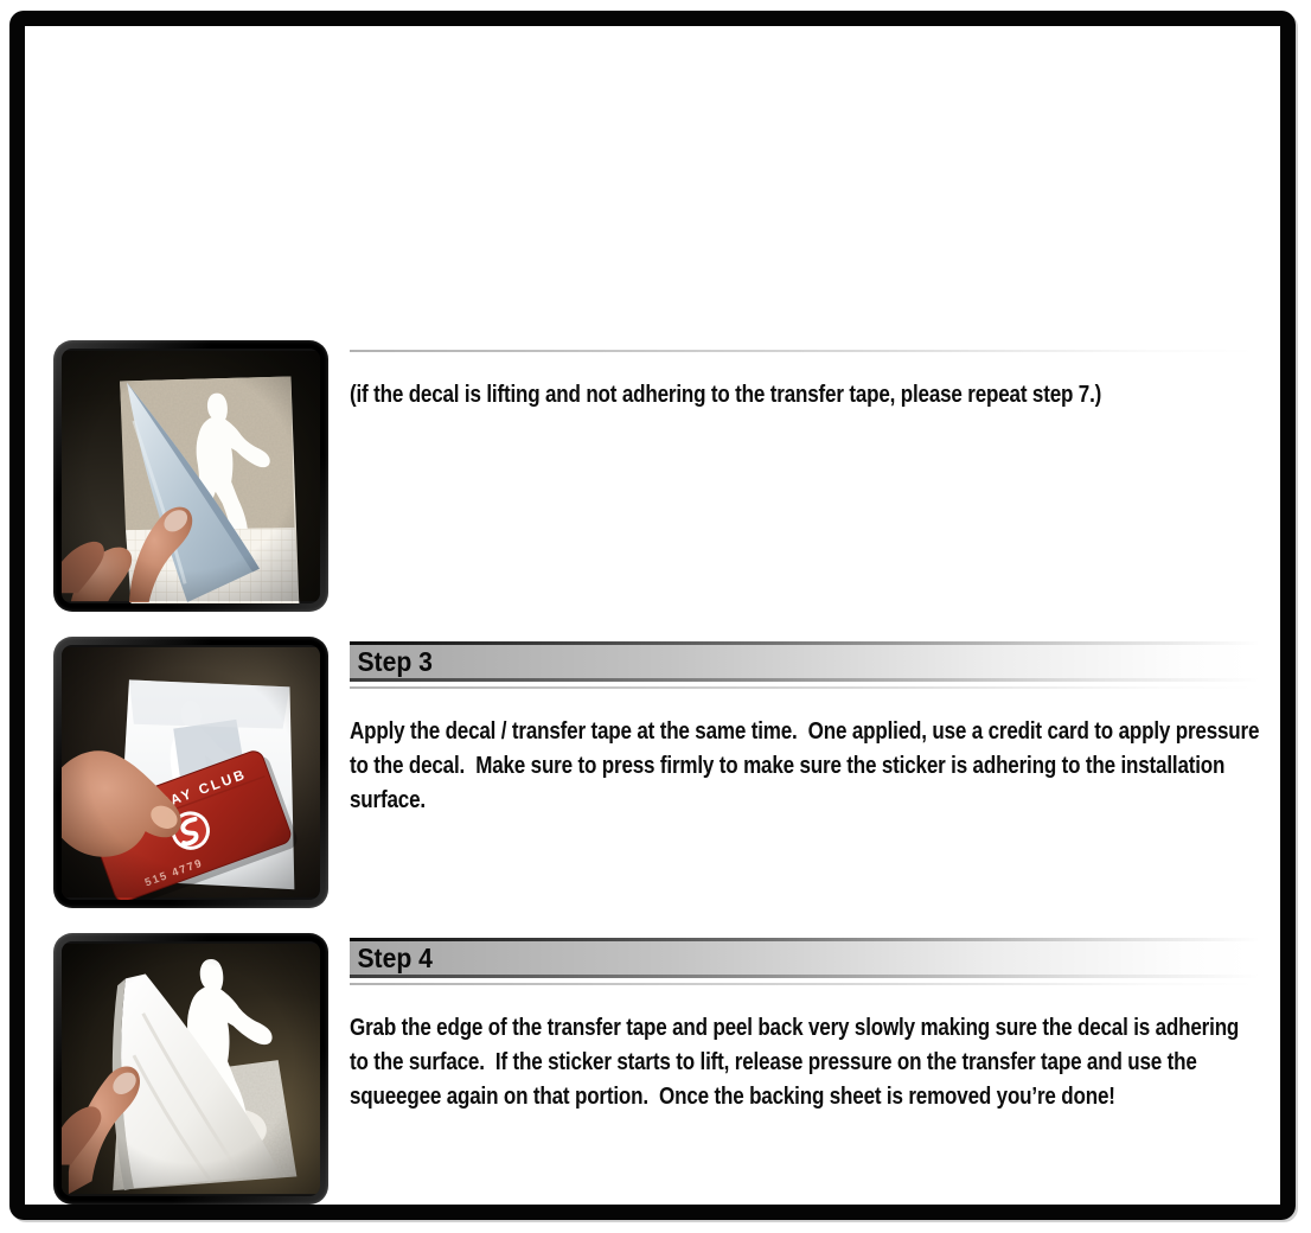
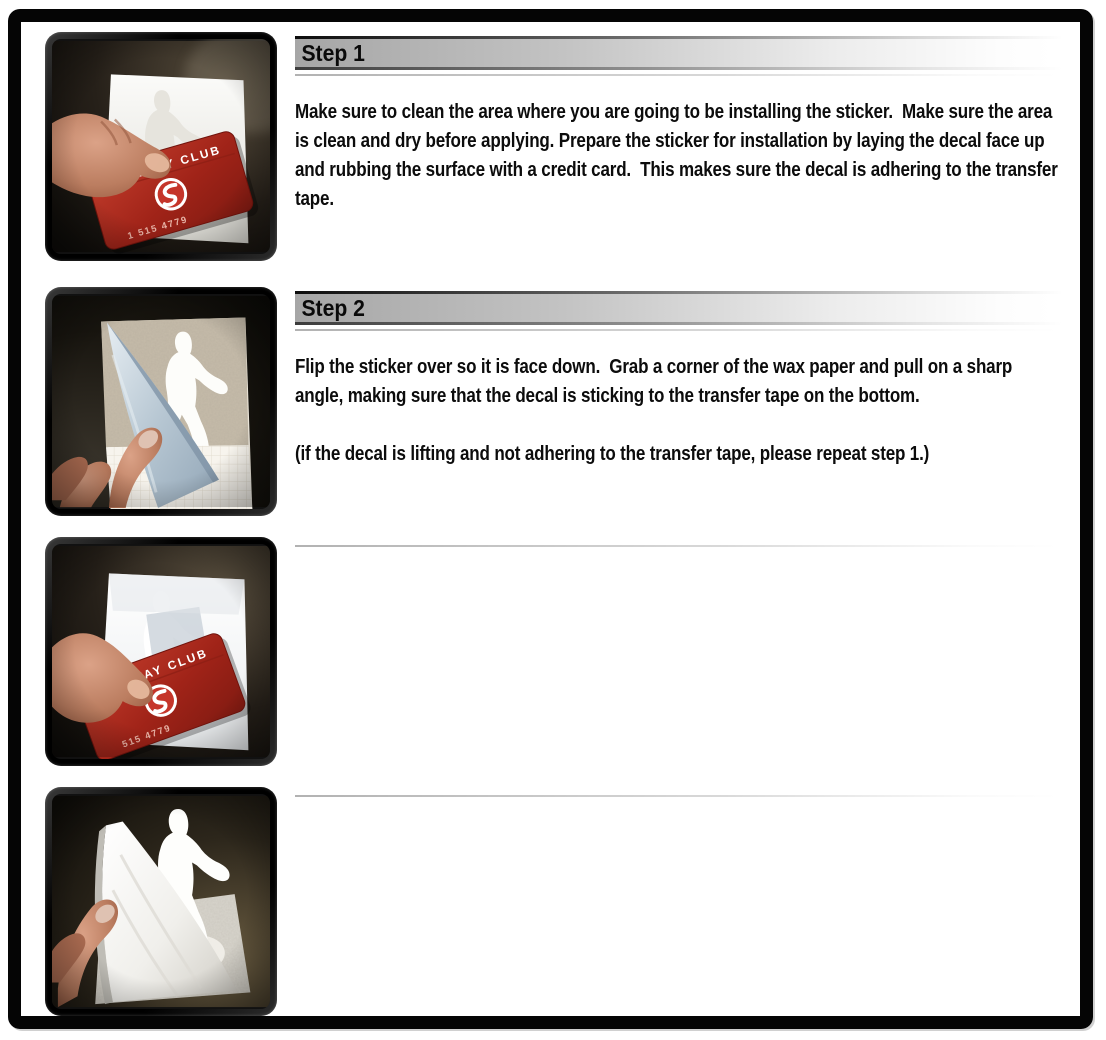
+ Step 1
+ Make sure to clean the area where you are going to be installing the sticker. Make sure the area is clean and dry before applying. Prepare the sticker for installation by laying the decal face up and rubbing the surface with a credit card. This makes sure the decal is adhering to the transfer tape.
+ Step 2
+ Flip the sticker over so it is face down. Grab a corner of the wax paper and pull on a sharp angle, making sure that the decal is sticking to the transfer tape on the bottom.
- (if the decal is lifting and not adhering to the transfer tape, please repeat step 7.)
+ (if the decal is lifting and not adhering to the transfer tape, please repeat step 1.)
- Step 3
- Apply the decal / transfer tape at the same time. One applied, use a credit card to apply pressure to the decal. Make sure to press firmly to make sure the sticker is adhering to the installation surface.
- Step 4
- Grab the edge of the transfer tape and peel back very slowly making sure the decal is adhering to the surface. If the sticker starts to lift, release pressure on the transfer tape and use the squeegee again on that portion. Once the backing sheet is removed you’re done!
